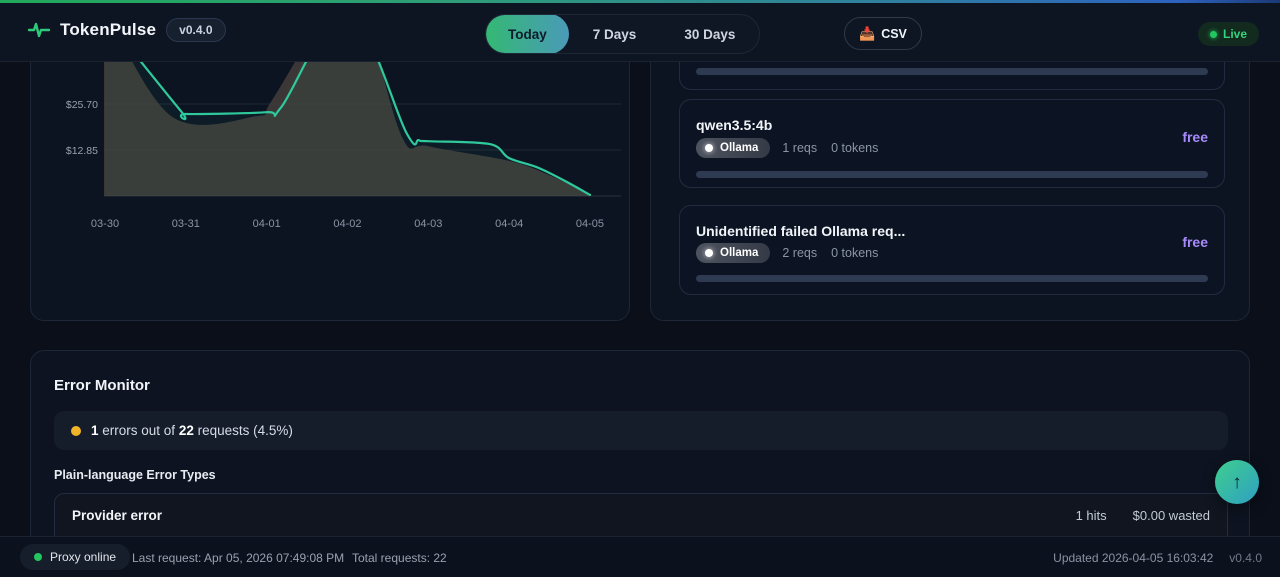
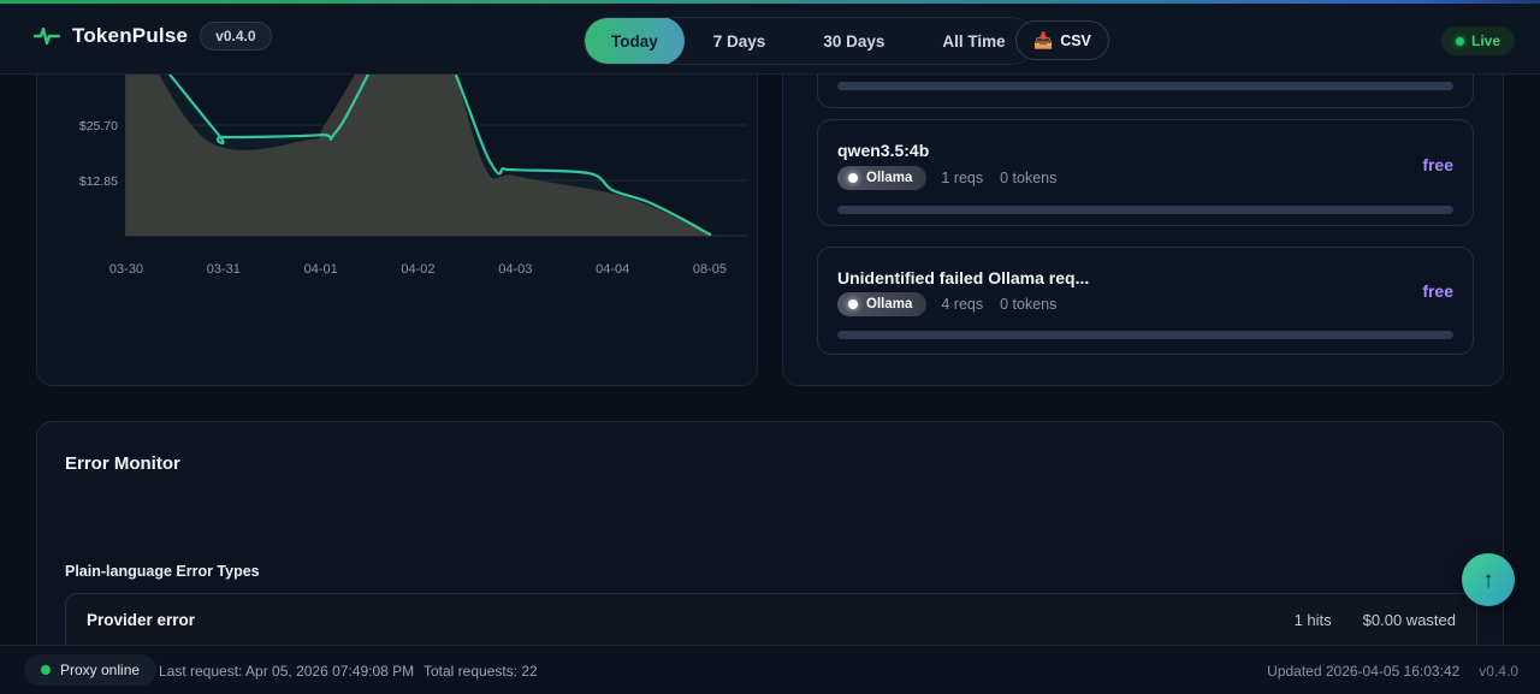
  $25.70
  $12.85
  03-30
  03-31
  04-01
  04-02
  04-03
  04-04
- 04-05
+ 08-05
  qwen3.5:4b
  Ollama
  1 reqs
  0 tokens
  free
  Unidentified failed Ollama req...
  Ollama
- 2 reqs
+ 4 reqs
  0 tokens
  free
  Error Monitor
- 1 errors out of 22 requests (4.5%)
  Plain-language Error Types
  Provider error
  1 hits
  $0.00 wasted
  TokenPulse
  v0.4.0
  Today
  7 Days
  30 Days
+ All Time
  📥
  CSV
  Live
  Proxy online
  Last request: Apr 05, 2026 07:49:08 PM
  Total requests: 22
  Updated 2026-04-05 16:03:42
  v0.4.0
  ↑
